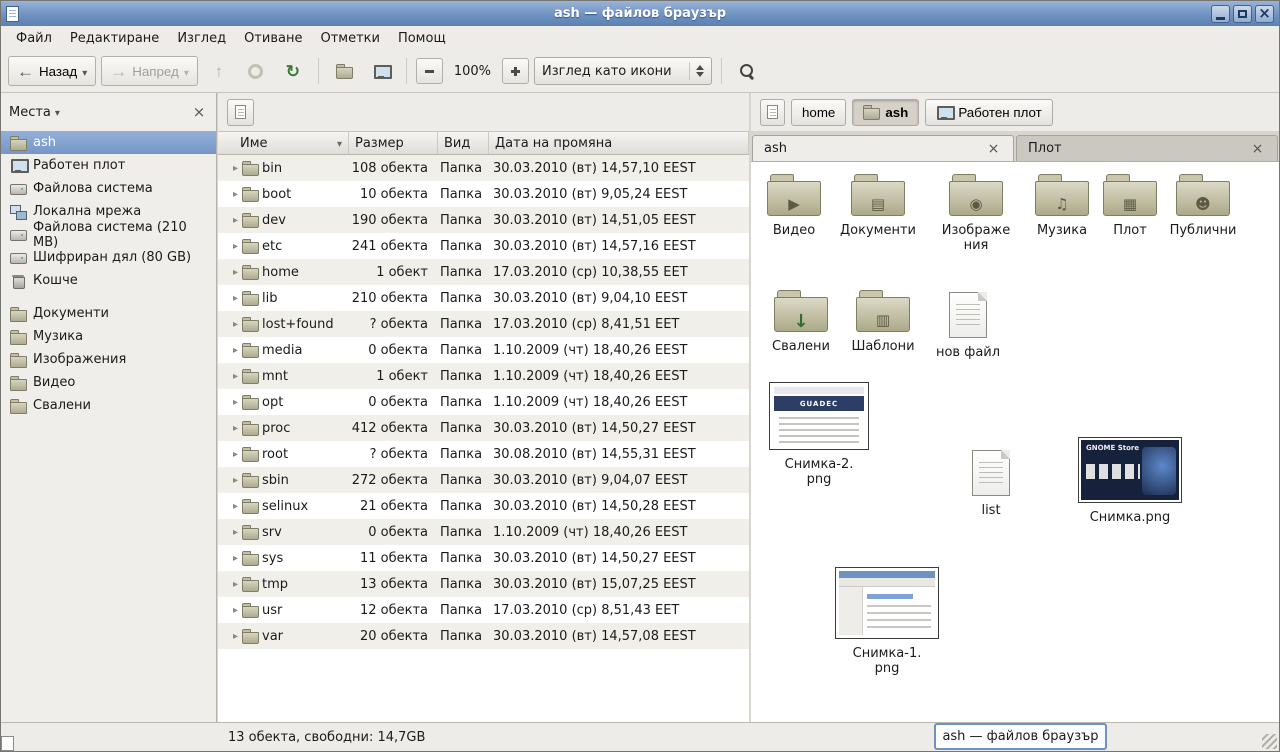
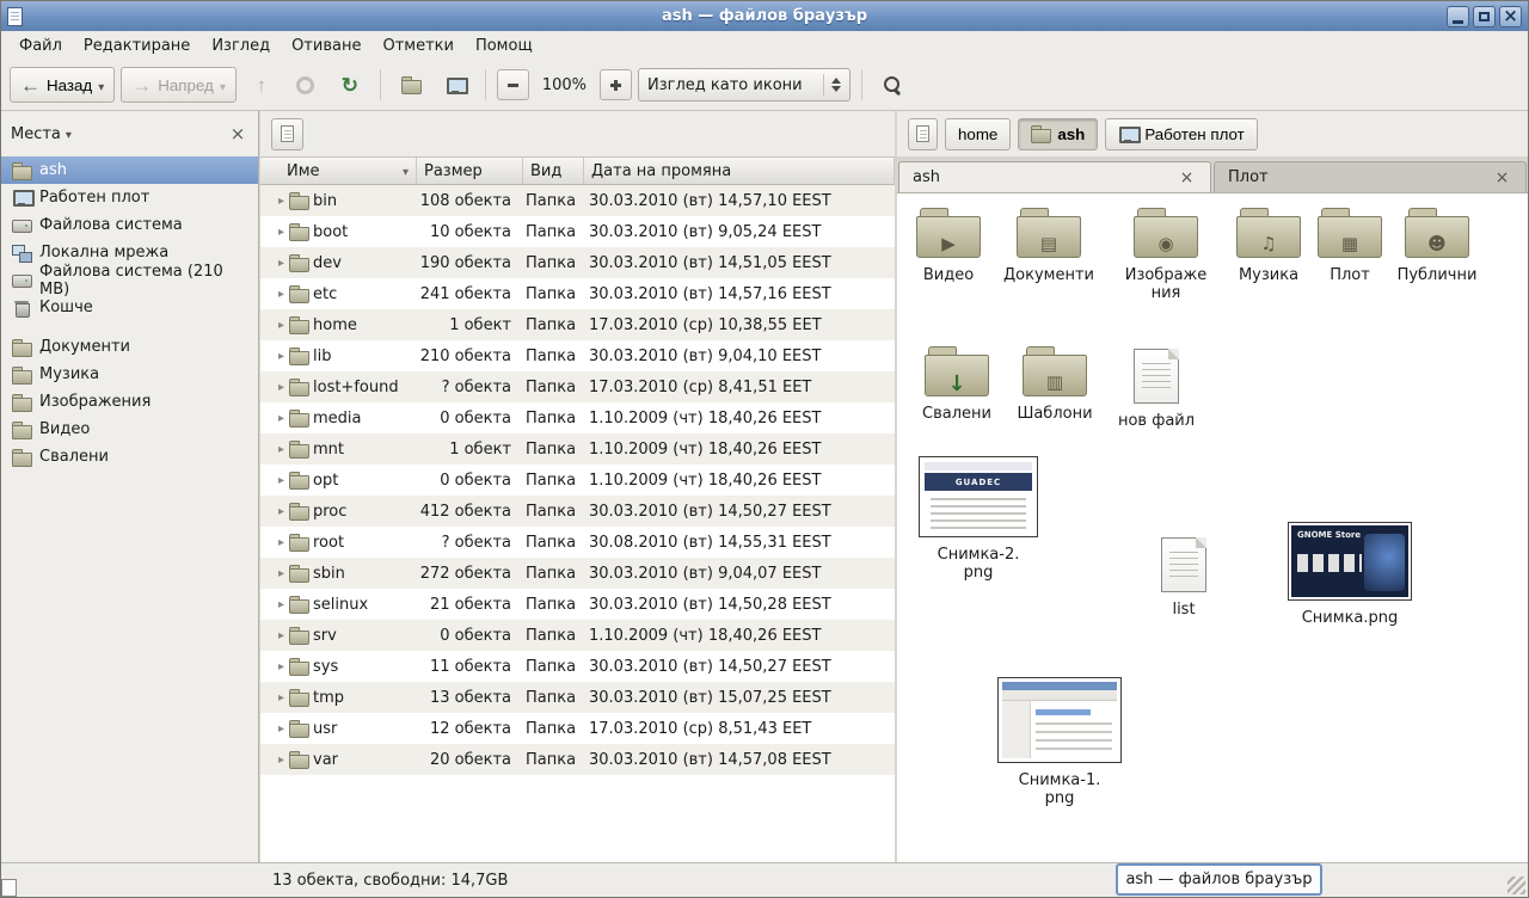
  ash — файлов браузър
  Файл
  Редактиране
  Изглед
  Отиване
  Отметки
  Помощ
  Назад
  Напред
  100%
  Изглед като икони
  Места
  ash
  Работен плот
  Файлова система
  Локална мрежа
  Файлова система (210 MB)
- Шифриран дял (80 GB)
  Кошче
  Документи
  Музика
  Изображения
  Видео
  Свалени
  Име
  Размер
  Вид
  Дата на промяна
  bin
  108 обекта
  Папка
  30.03.2010 (вт) 14,57,10 EEST
  boot
  10 обекта
  Папка
  30.03.2010 (вт) 9,05,24 EEST
  dev
  190 обекта
  Папка
  30.03.2010 (вт) 14,51,05 EEST
  etc
  241 обекта
  Папка
  30.03.2010 (вт) 14,57,16 EEST
  home
  1 обект
  Папка
  17.03.2010 (ср) 10,38,55 EET
  lib
  210 обекта
  Папка
  30.03.2010 (вт) 9,04,10 EEST
  lost+found
  ? обекта
  Папка
  17.03.2010 (ср) 8,41,51 EET
  media
  0 обекта
  Папка
  1.10.2009 (чт) 18,40,26 EEST
  mnt
  1 обект
  Папка
  1.10.2009 (чт) 18,40,26 EEST
  opt
  0 обекта
  Папка
  1.10.2009 (чт) 18,40,26 EEST
  proc
  412 обекта
  Папка
  30.03.2010 (вт) 14,50,27 EEST
  root
  ? обекта
  Папка
  30.08.2010 (вт) 14,55,31 EEST
  sbin
  272 обекта
  Папка
  30.03.2010 (вт) 9,04,07 EEST
  selinux
  21 обекта
  Папка
  30.03.2010 (вт) 14,50,28 EEST
  srv
  0 обекта
  Папка
  1.10.2009 (чт) 18,40,26 EEST
  sys
  11 обекта
  Папка
  30.03.2010 (вт) 14,50,27 EEST
  tmp
  13 обекта
  Папка
  30.03.2010 (вт) 15,07,25 EEST
  usr
  12 обекта
  Папка
  17.03.2010 (ср) 8,51,43 EET
  var
  20 обекта
  Папка
  30.03.2010 (вт) 14,57,08 EEST
  home
  ash
  Работен плот
  ash
  Плот
  Видео
  Документи
  Изображения
  Музика
  Плот
  Публични
  Свалени
  Шаблони
  нов файл
  GUADEC
  Снимка-2.png
  list
  GNOME Store
  Снимка.png
  Снимка-1.png
  13 обекта, свободни: 14,7GB
  ash — файлов браузър
